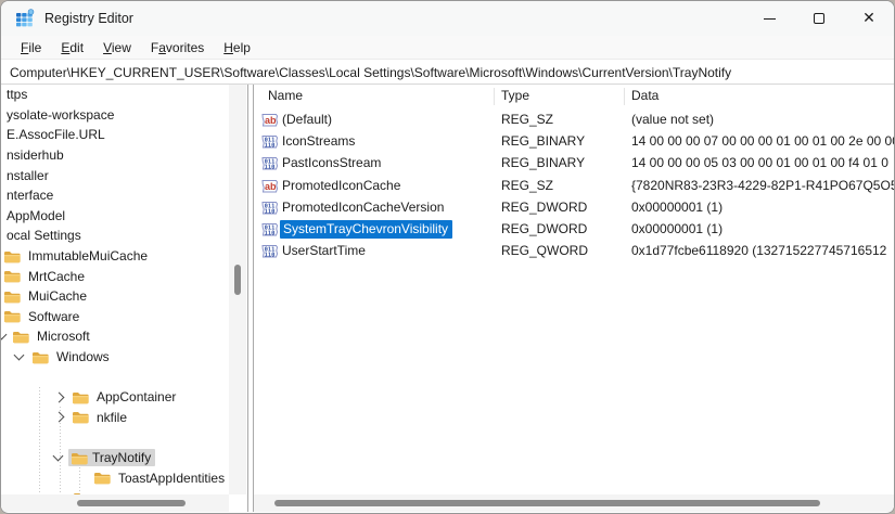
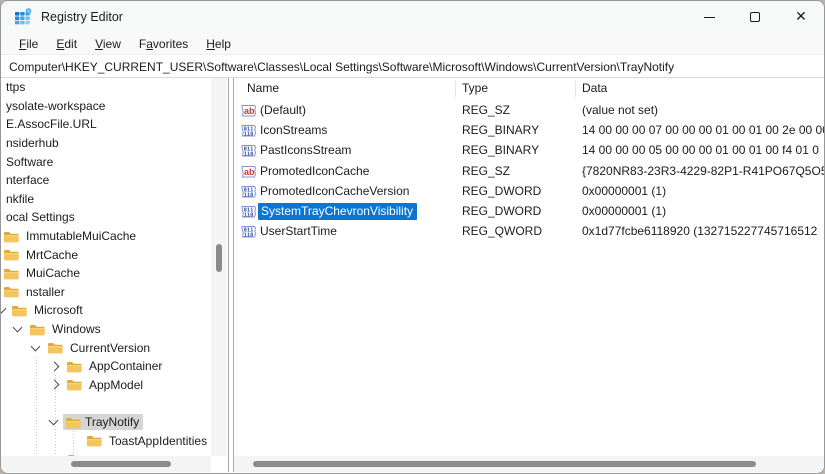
  Registry Editor
  ✕
  File
  Edit
  View
  Favorites
  Help
  Computer\HKEY_CURRENT_USER\Software\Classes\Local Settings\Software\Microsoft\Windows\CurrentVersion\TrayNotify
  ttps
  ysolate-workspace
  E.AssocFile.URL
  nsiderhub
- nstaller
+ Software
  nterface
- AppModel
+ nkfile
  ocal Settings
  ImmutableMuiCache
  MrtCache
  MuiCache
- Software
+ nstaller
  Microsoft
  Windows
+ CurrentVersion
  AppContainer
- nkfile
+ AppModel
  TrayNotify
  ToastAppIdentities
  Name
  Type
  Data
  (Default)
  REG_SZ
  (value not set)
  IconStreams
  REG_BINARY
  14 00 00 00 07 00 00 00 01 00 01 00 2e 00 0
  PastIconsStream
  REG_BINARY
- 14 00 00 00 05 03 00 00 01 00 01 00 f4 01 0
+ 14 00 00 00 05 00 00 00 01 00 01 00 f4 01 0
  PromotedIconCache
  REG_SZ
  {7820NR83-23R3-4229-82P1-R41PO67Q5O
  PromotedIconCacheVersion
  REG_DWORD
  0x00000001 (1)
  SystemTrayChevronVisibility
  REG_DWORD
  0x00000001 (1)
  UserStartTime
  REG_QWORD
  0x1d77fcbe6118920 (132715227745716512
